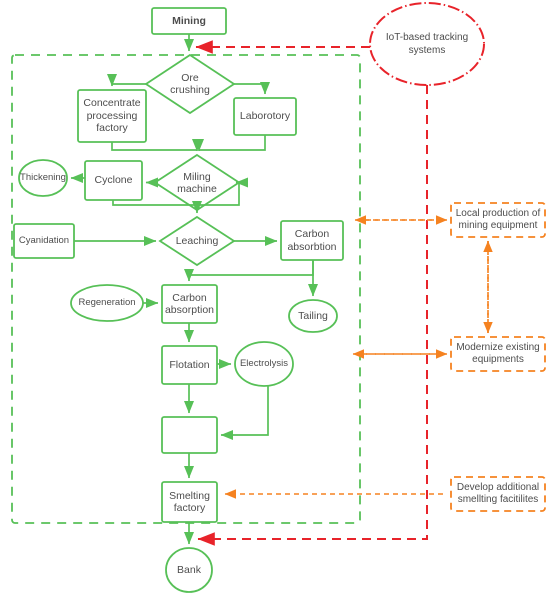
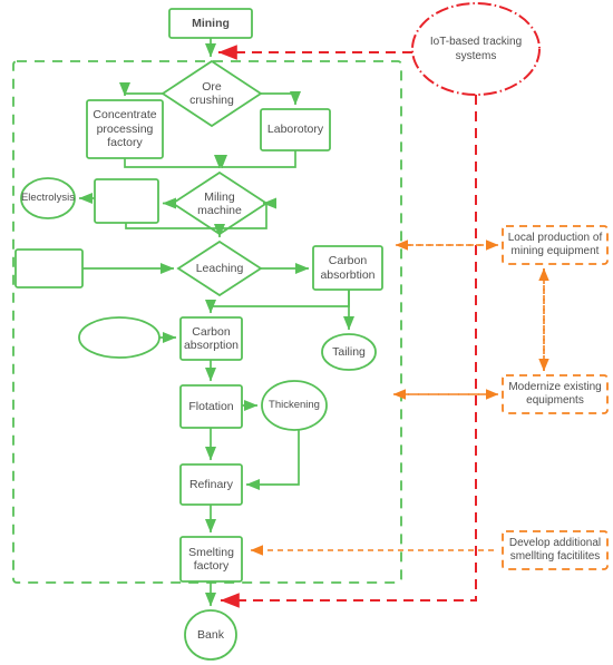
  Mining
  Ore
  crushing
  Concentrate
  processing
  factory
  Laborotory
  Miling
  machine
- Cyclone
- Thickening
+ Electrolysis
- Cyanidation
  Leaching
  Carbon
  absorbtion
  Tailing
- Regeneration
  Carbon
  absorption
  Flotation
- Electrolysis
+ Thickening
+ Refinary
  Smelting
  factory
  Bank
  IoT-based tracking
  systems
  Local production of
  mining equipment
  Modernize existing
  equipments
  Develop additional
  smellting facitilites
